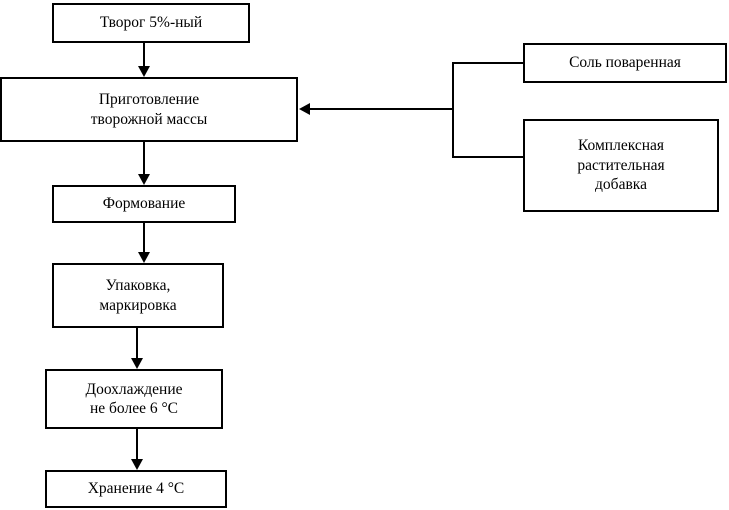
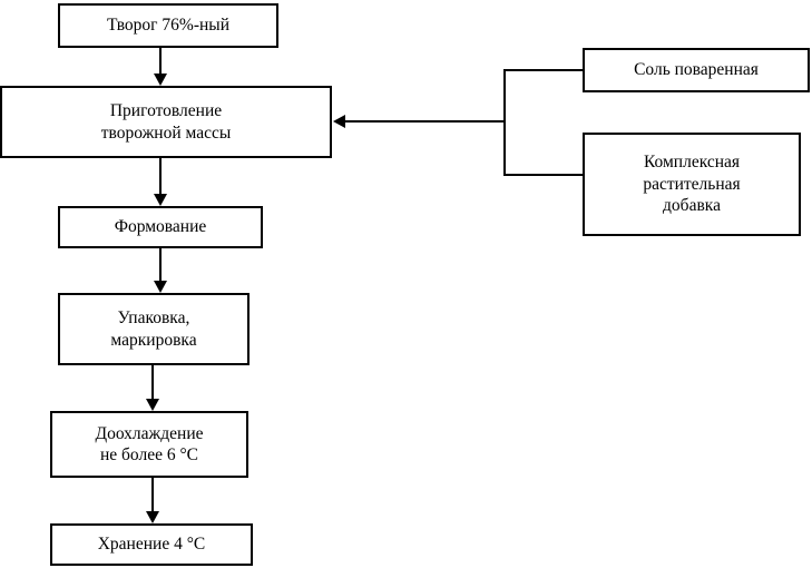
- Творог 5%-ный
+ Творог 76%-ный
  Приготовление
  творожной массы
  Формование
  Упаковка,
  маркировка
  Доохлаждение
  не более 6 °C
  Хранение 4 °C
  Соль поваренная
  Комплексная
  растительная
  добавка
